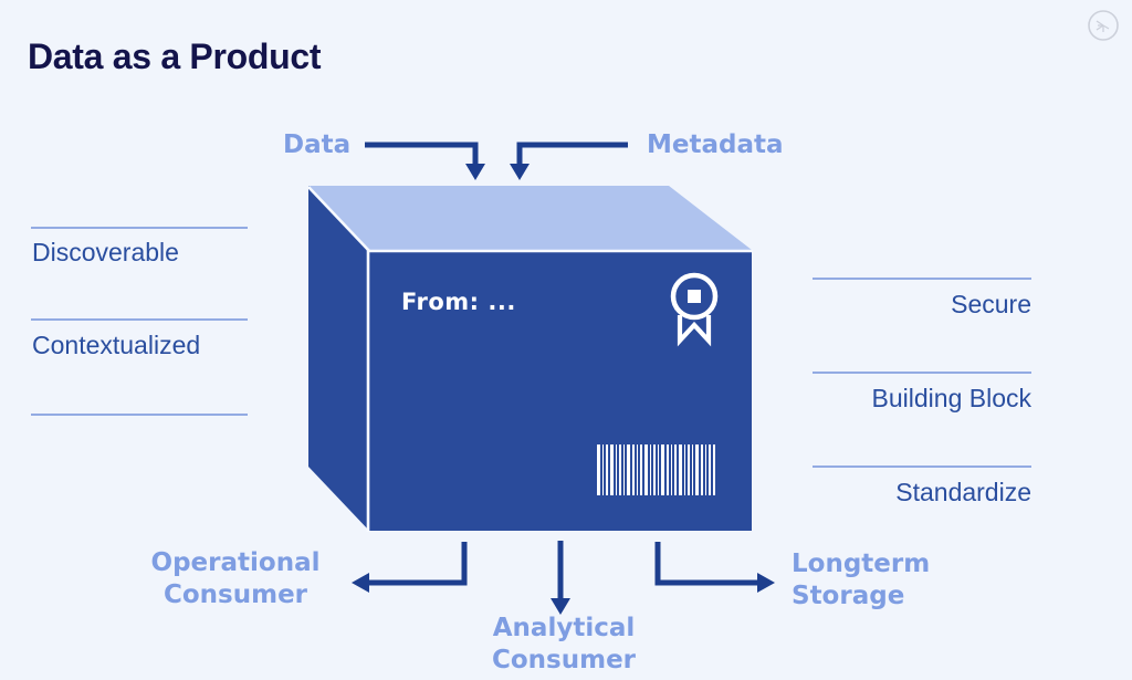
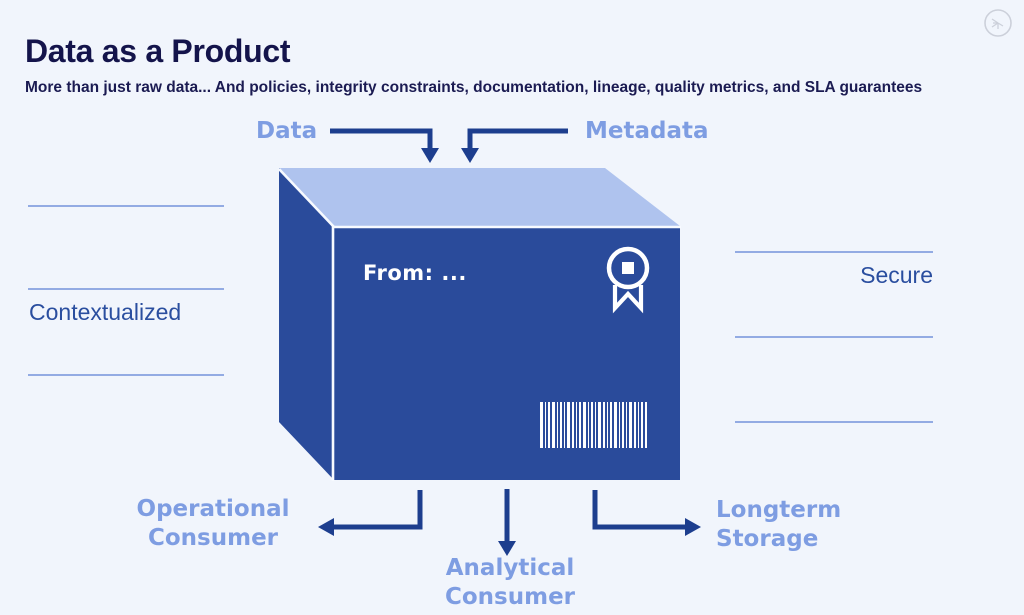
  Data as a Product
+ More than just raw data... And policies, integrity constraints, documentation, lineage, quality metrics, and SLA guarantees
  From: ...
  Data
  Metadata
- Discoverable
  Contextualized
  Secure
- Building Block
- Standardize
  Operational
  Consumer
  Analytical
  Consumer
  Longterm
  Storage
